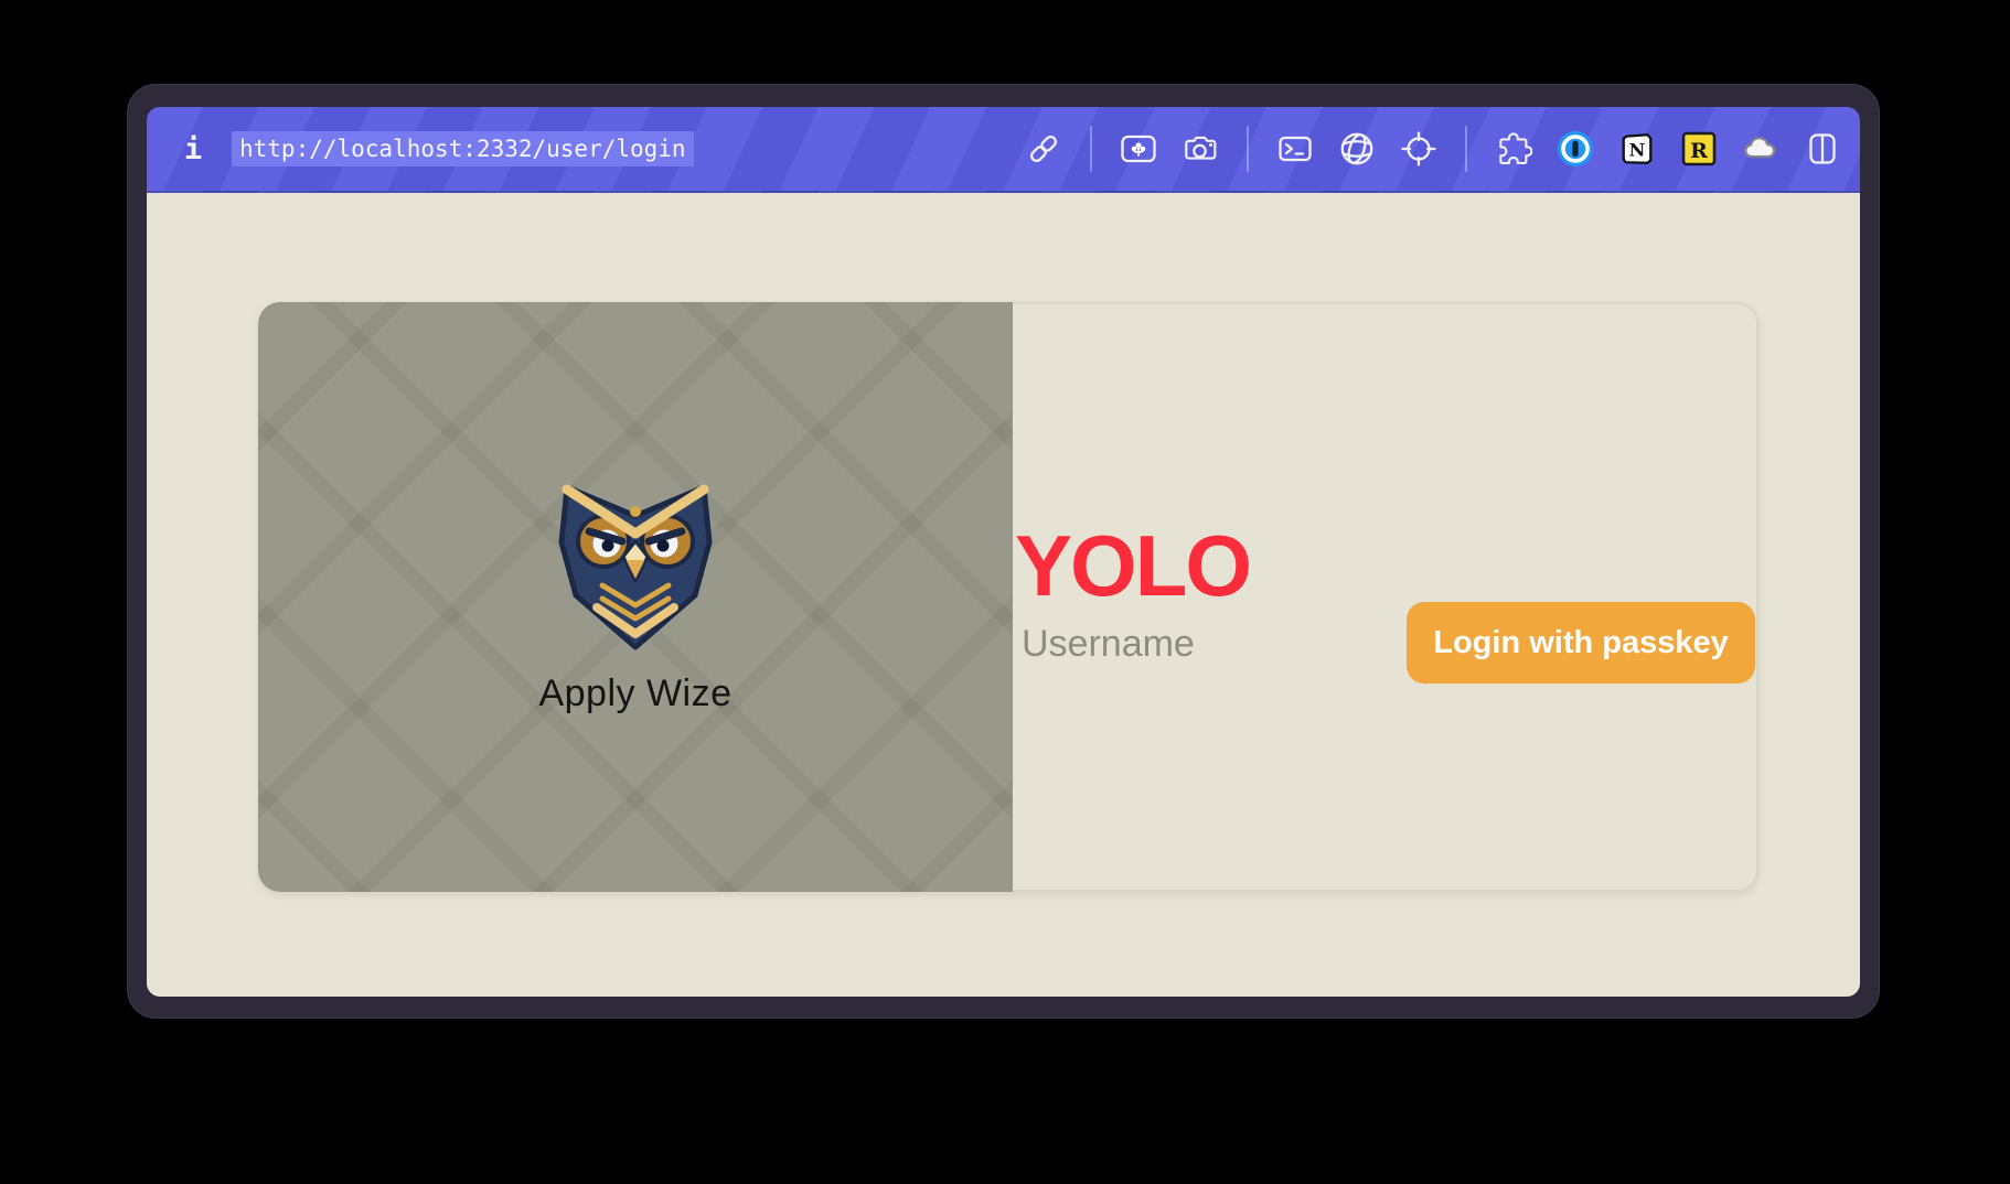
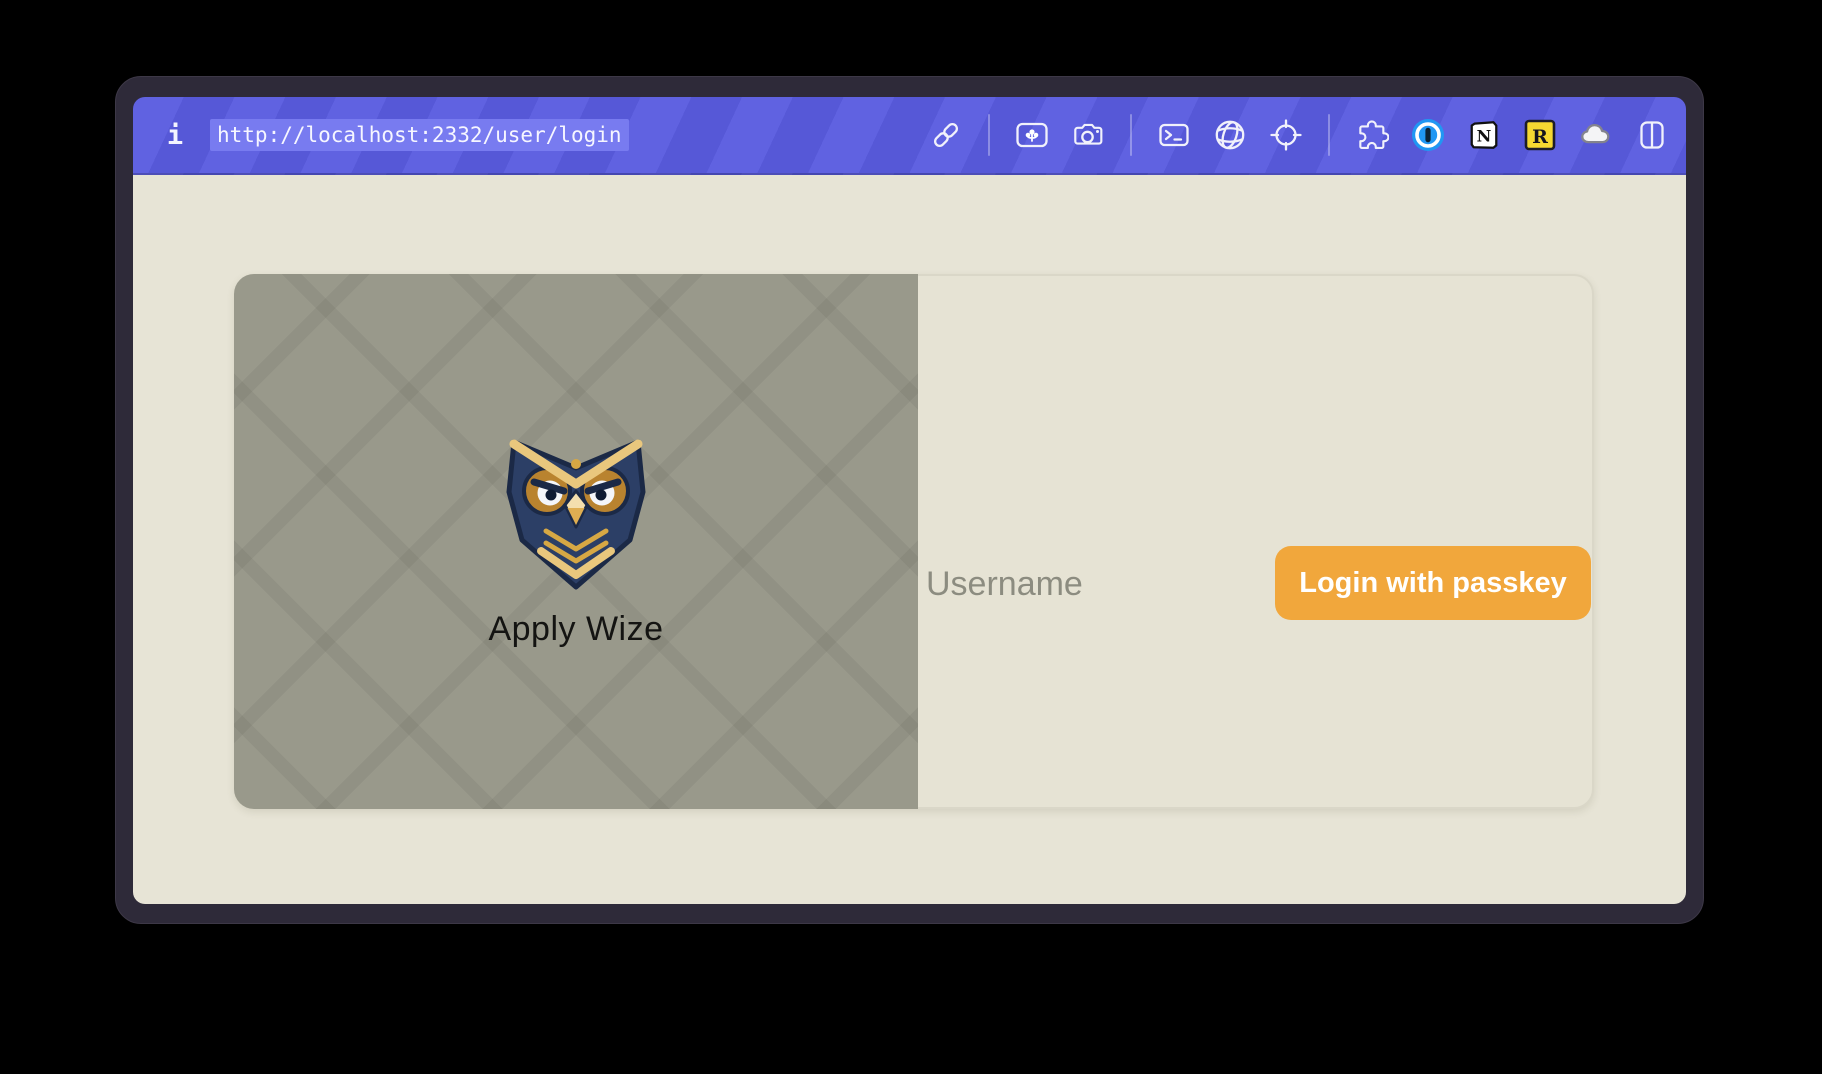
  i
  http://localhost:2332/user/login
  N
  R
  Apply Wize
- YOLO
  Username
  Login with passkey
